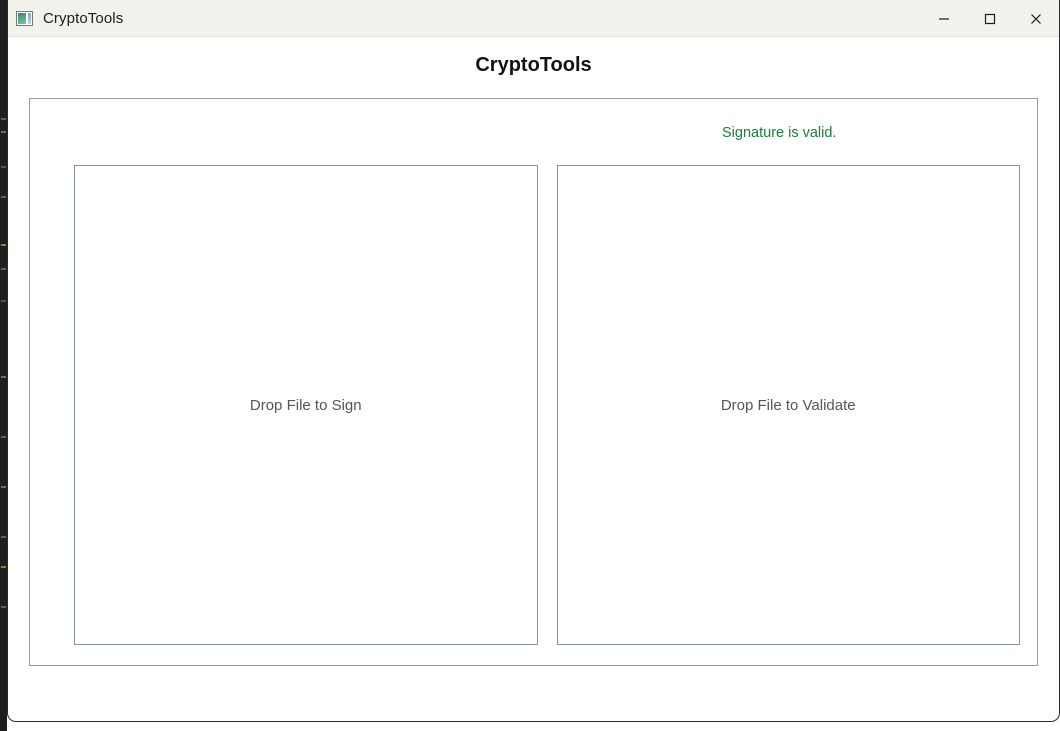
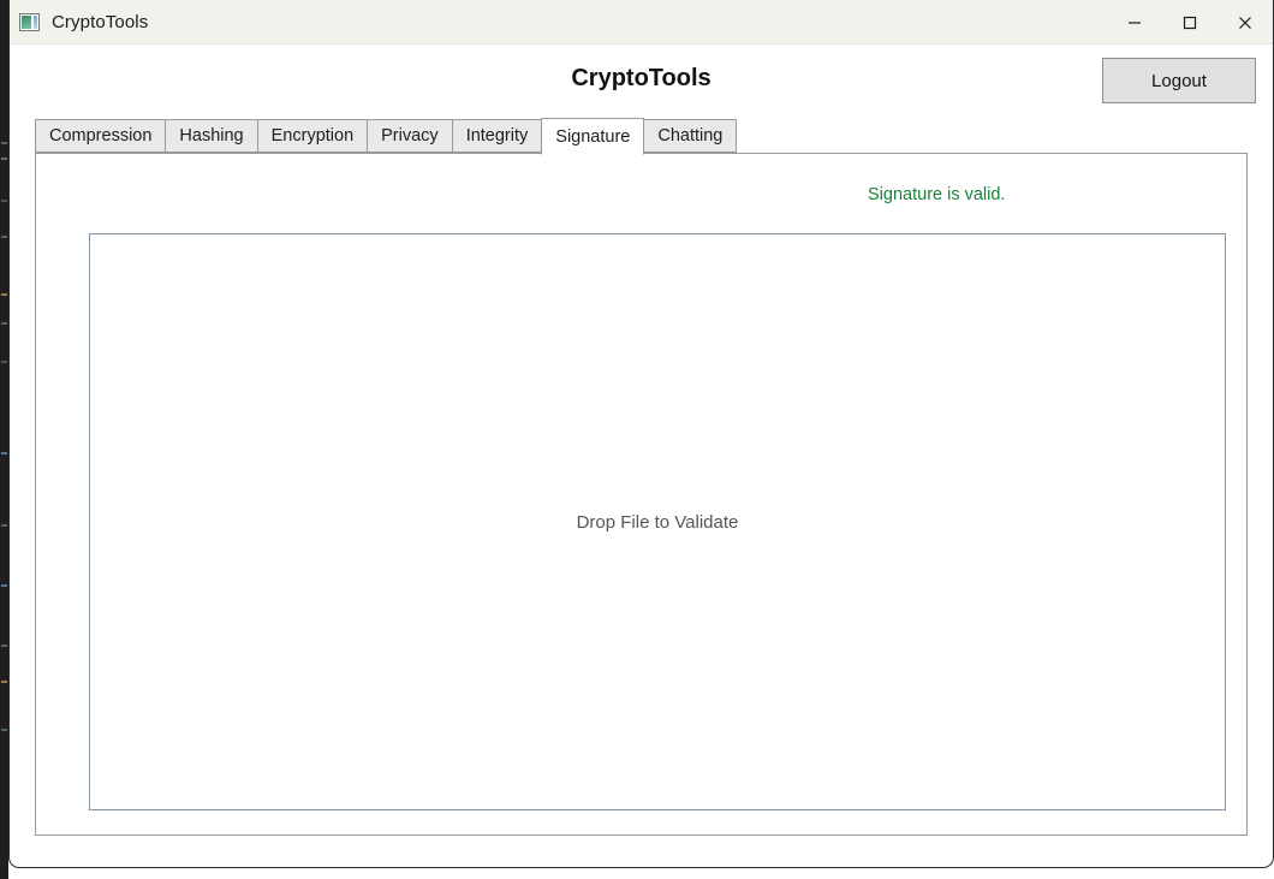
  CryptoTools
  CryptoTools
+ Logout
+ Compression
+ Hashing
+ Encryption
+ Privacy
+ Integrity
+ Signature
+ Chatting
  Signature is valid.
- Drop File to Sign
  Drop File to Validate
